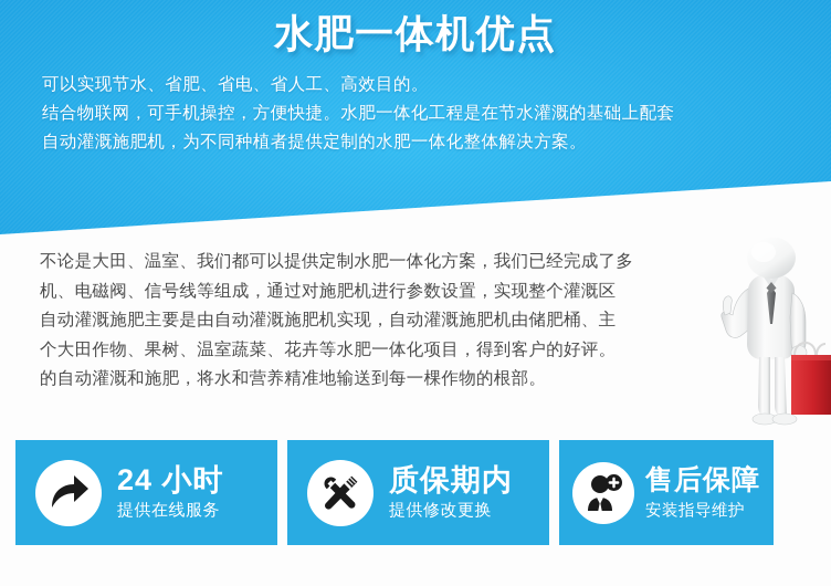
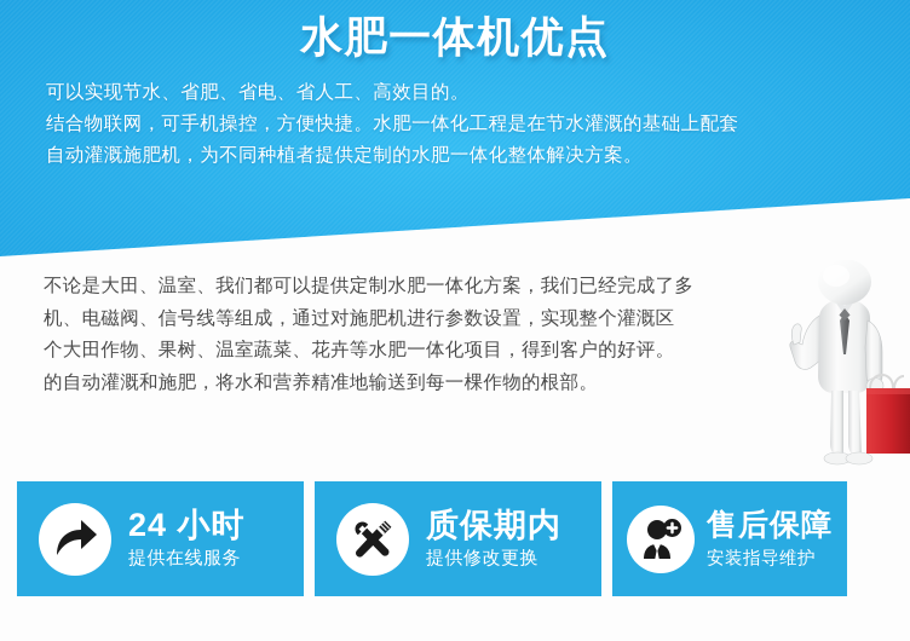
  水肥一体机优点
  可以实现节水、省肥、省电、省人工、高效目的。
  结合物联网，可手机操控，方便快捷。水肥一体化工程是在节水灌溉的基础上配套
  自动灌溉施肥机，为不同种植者提供定制的水肥一体化整体解决方案。
  不论是大田、温室、我们都可以提供定制水肥一体化方案，我们已经完成了多
  机、电磁阀、信号线等组成，通过对施肥机进行参数设置，实现整个灌溉区
- 自动灌溉施肥主要是由自动灌溉施肥机实现，自动灌溉施肥机由储肥桶、主
  个大田作物、果树、温室蔬菜、花卉等水肥一体化项目，得到客户的好评。
  的自动灌溉和施肥，将水和营养精准地输送到每一棵作物的根部。
  24 小时
  提供在线服务
  质保期内
  提供修改更换
  售后保障
  安装指导维护
